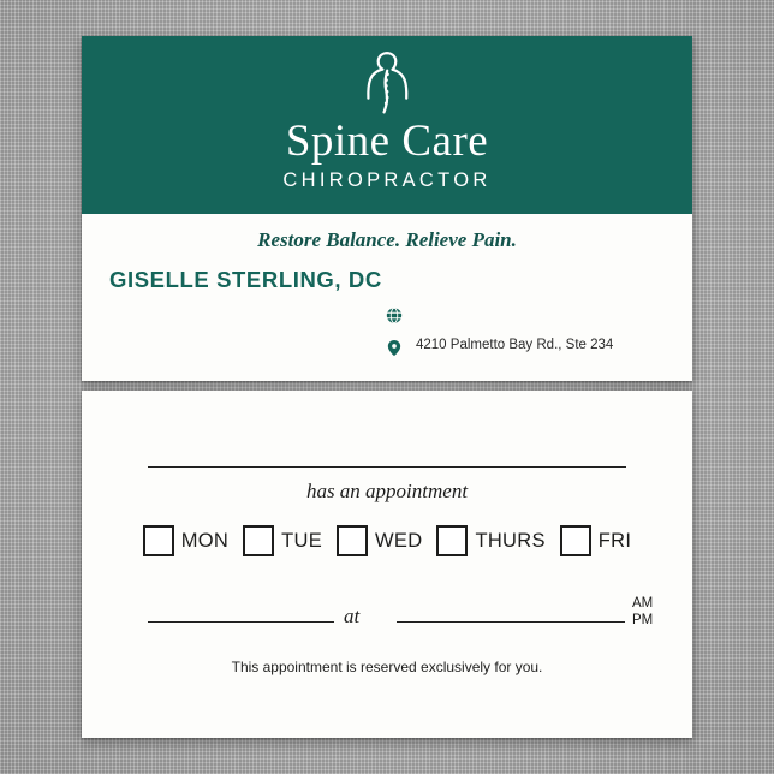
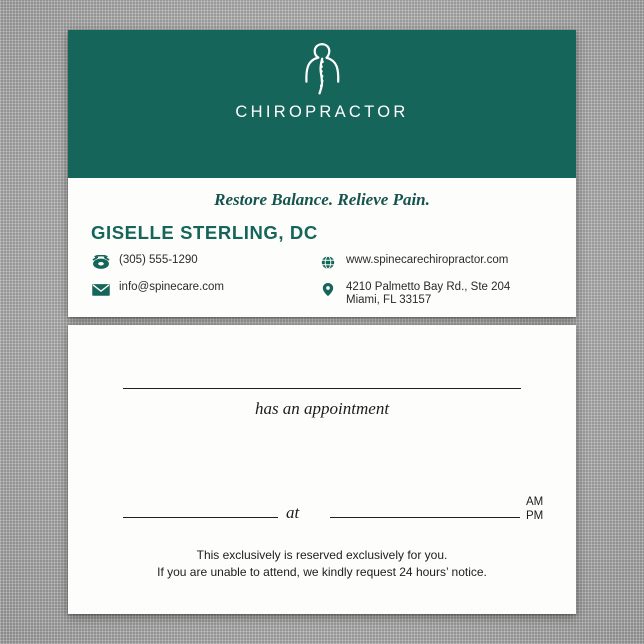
- Spine Care
  CHIROPRACTOR
  Restore Balance. Relieve Pain.
  GISELLE STERLING, DC
+ (305) 555-1290
+ info@spinecare.com
+ www.spinecarechiropractor.com
- 4210 Palmetto Bay Rd., Ste 234
+ 4210 Palmetto Bay Rd., Ste 204
+ Miami, FL 33157
  has an appointment
- MON
- TUE
- WED
- THURS
- FRI
  at
  AM
  PM
- This appointment is reserved exclusively for you.
+ This exclusively is reserved exclusively for you.
+ If you are unable to attend, we kindly request 24 hours’ notice.
